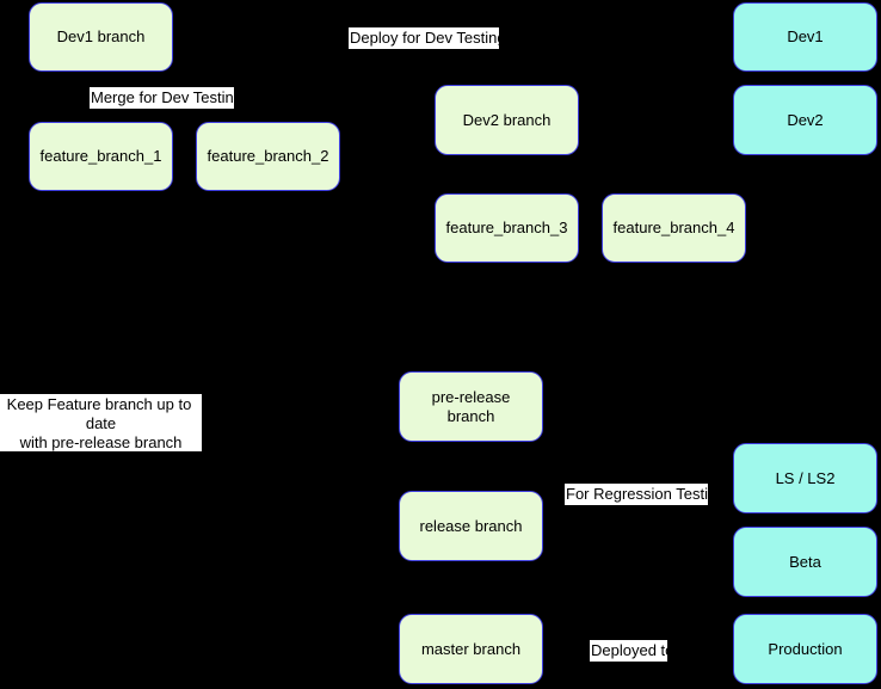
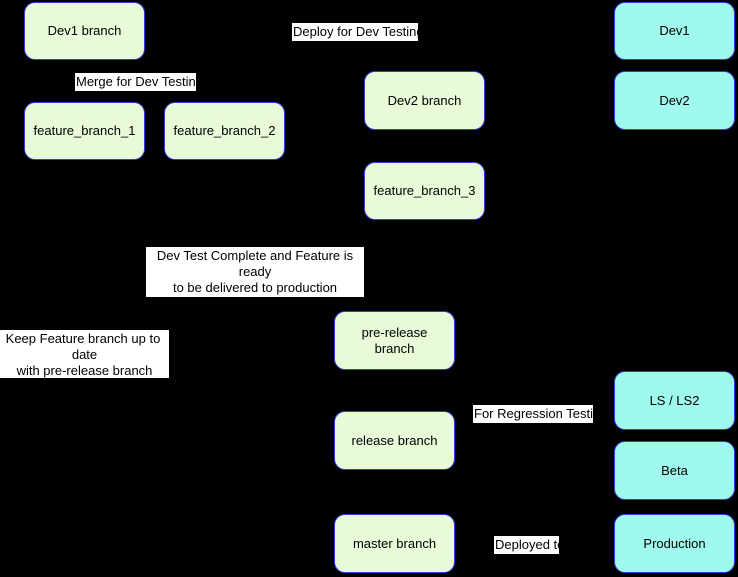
  Dev1 branch
  feature_branch_1
  feature_branch_2
  Dev2 branch
  feature_branch_3
- feature_branch_4
  pre-release branch
  release branch
  master branch
  Dev1
  Dev2
  LS / LS2
  Beta
  Production
  Deploy for Dev Testing
  Merge for Dev Testing
+ Dev Test Complete and Feature is ready
+ to be delivered to production
+ Submit pull request to
  Keep Feature branch up to date
  with pre-release branch
  For Regression Testing
  Deployed to
